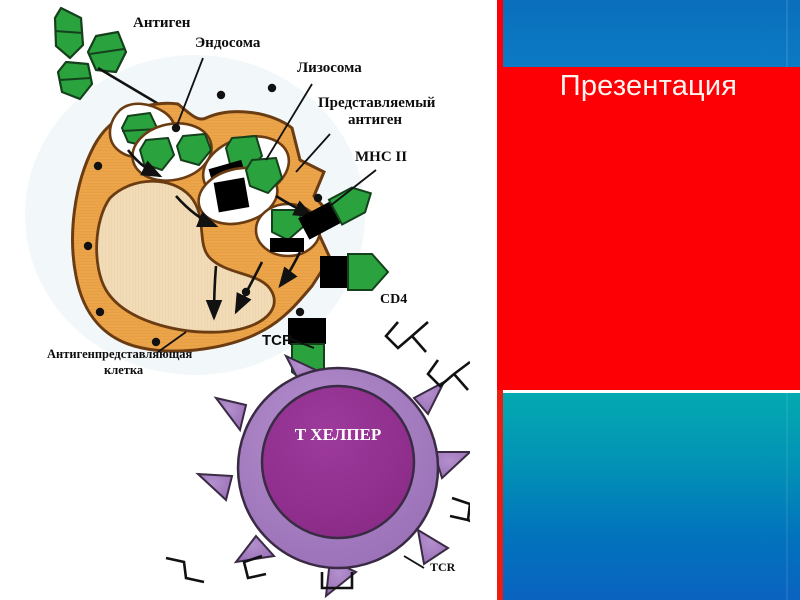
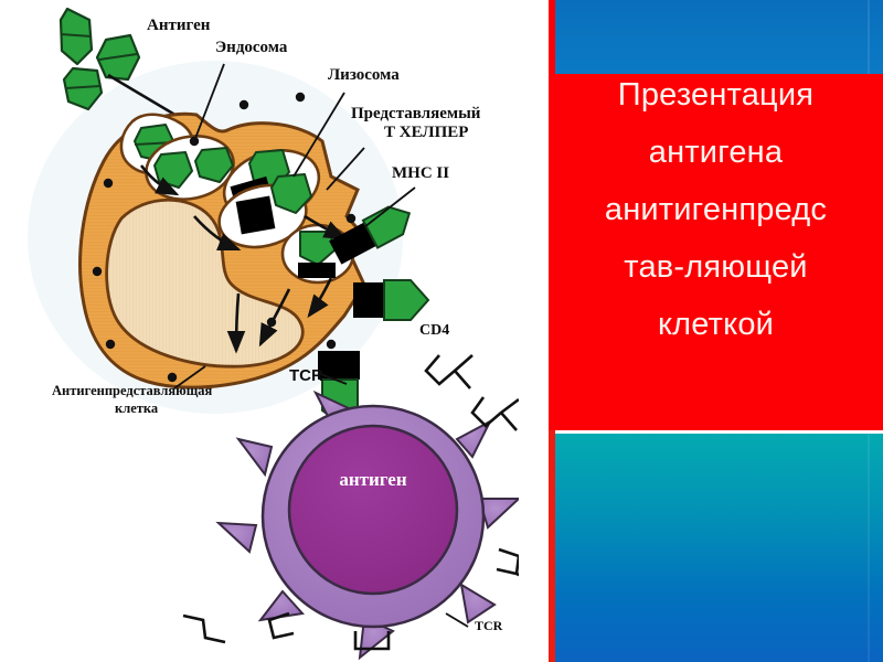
  Антиген
  Эндосома
  Лизосома
  Представляемый
- антиген
+ Т ХЕЛПЕР
  МНС II
  Антигенпредставляющая
  клетка
  CD4
  TCR
  TCR
- Т ХЕЛПЕР
+ антиген
  Презентация
+ антигена
+ анитигенпредс
+ тав-ляющей
+ клеткой
